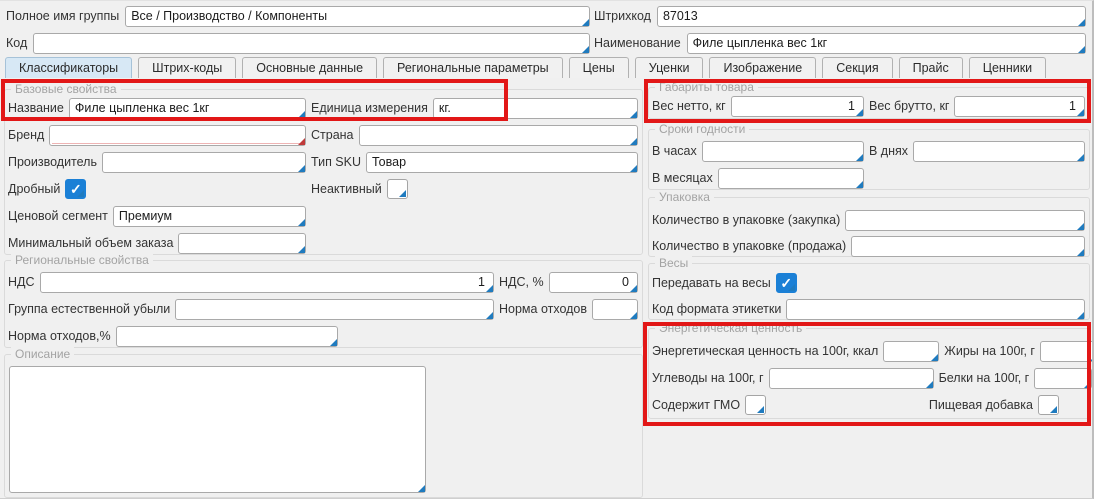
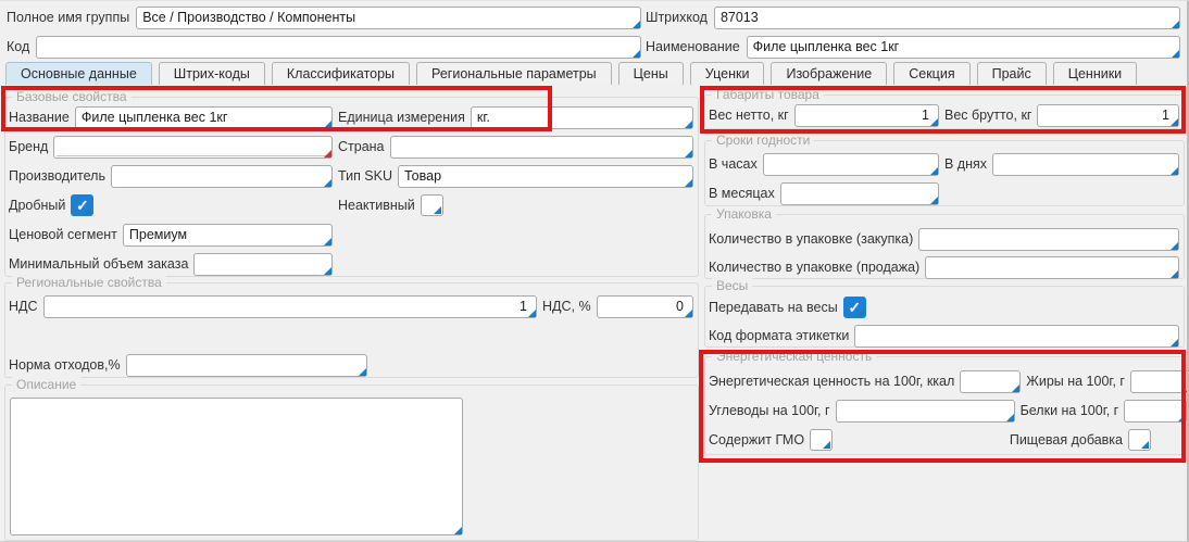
  Полное имя группы
  Все / Производство / Компоненты
  Штрихкод
  87013
  Код
  Наименование
  Филе цыпленка вес 1кг
- Классификаторы
+ Основные данные
  Штрих-коды
- Основные данные
+ Классификаторы
  Региональные параметры
  Цены
  Уценки
  Изображение
  Секция
  Прайс
  Ценники
  Базовые свойства
  Название
  Филе цыпленка вес 1кг
  Единица измерения
  кг.
  Бренд
  Страна
  Производитель
  Тип SKU
  Товар
  Дробный
  Неактивный
  Ценовой сегмент
  Премиум
  Минимальный объем заказа
  Региональные свойства
  НДС
  1
  НДС, %
  0
- Группа естественной убыли
- Норма отходов
  Норма отходов,%
  Описание
  Габариты товара
  Вес нетто, кг
  1
  Вес брутто, кг
  1
  Сроки годности
  В часах
  В днях
  В месяцах
  Упаковка
  Количество в упаковке (закупка)
  Количество в упаковке (продажа)
  Весы
  Передавать на весы
  Код формата этикетки
  Энергетическая ценность
  Энергетическая ценность на 100г, ккал
  Жиры на 100г, г
  Углеводы на 100г, г
  Белки на 100г, г
  Содержит ГМО
  Пищевая добавка
